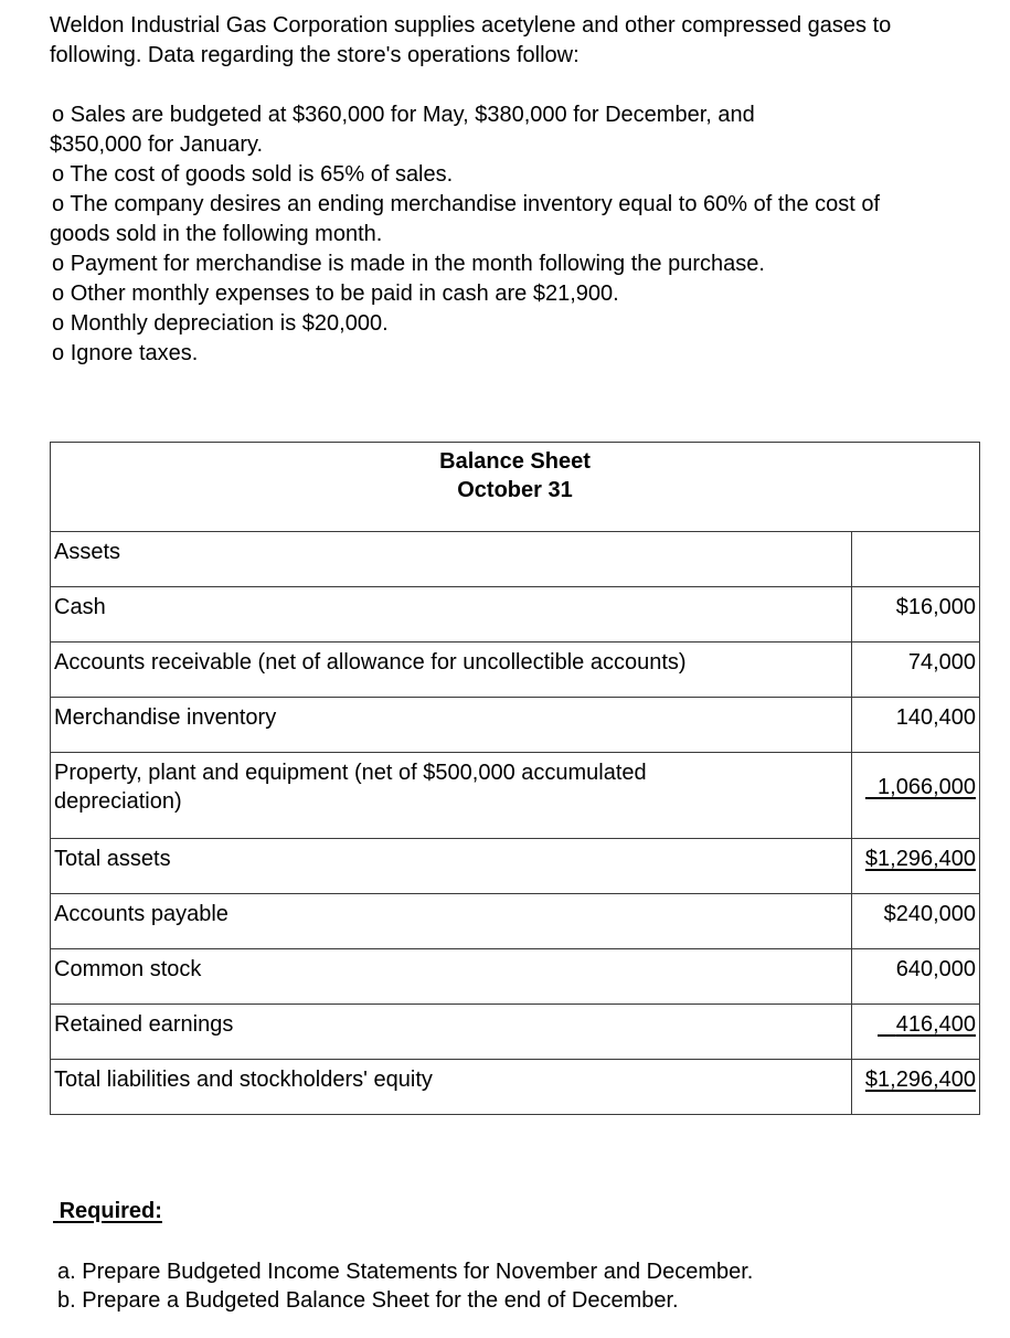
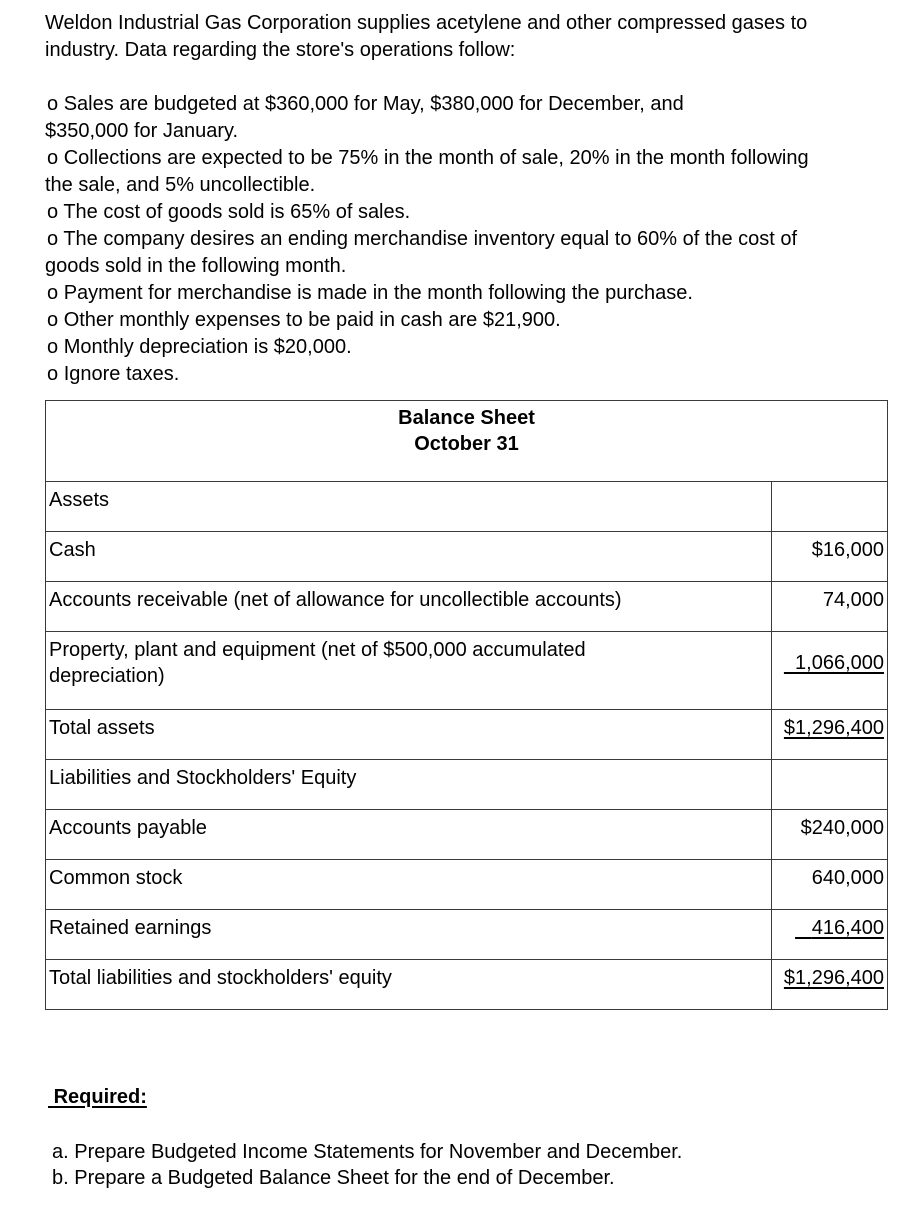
  Weldon Industrial Gas Corporation supplies acetylene and other compressed gases to
- following. Data regarding the store's operations follow:
+ industry. Data regarding the store's operations follow:
  o Sales are budgeted at $360,000 for May, $380,000 for December, and
  $350,000 for January.
+ o Collections are expected to be 75% in the month of sale, 20% in the month following
+ the sale, and 5% uncollectible.
  o The cost of goods sold is 65% of sales.
  o The company desires an ending merchandise inventory equal to 60% of the cost of
  goods sold in the following month.
  o Payment for merchandise is made in the month following the purchase.
  o Other monthly expenses to be paid in cash are $21,900.
  o Monthly depreciation is $20,000.
  o Ignore taxes.
  Balance Sheet October 31
  Assets
  Cash	$16,000
  Accounts receivable (net of allowance for uncollectible accounts)	74,000
- Merchandise inventory	140,400
  Property, plant and equipment (net of $500,000 accumulated depreciation)	1,066,000
  Total assets	$1,296,400
+ Liabilities and Stockholders' Equity
  Accounts payable	$240,000
  Common stock	640,000
  Retained earnings	416,400
  Total liabilities and stockholders' equity	$1,296,400
  Required:
  a. Prepare Budgeted Income Statements for November and December.
  b. Prepare a Budgeted Balance Sheet for the end of December.
